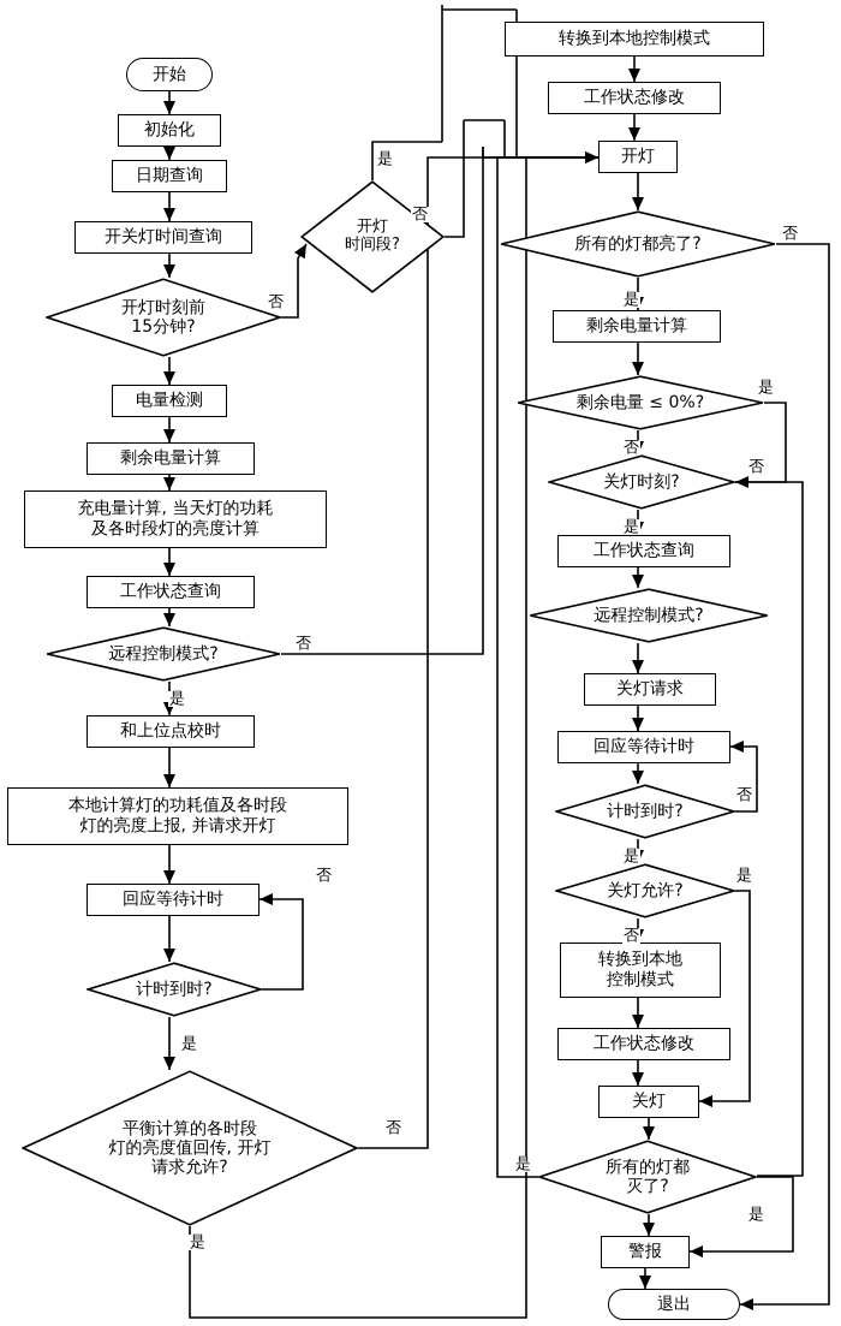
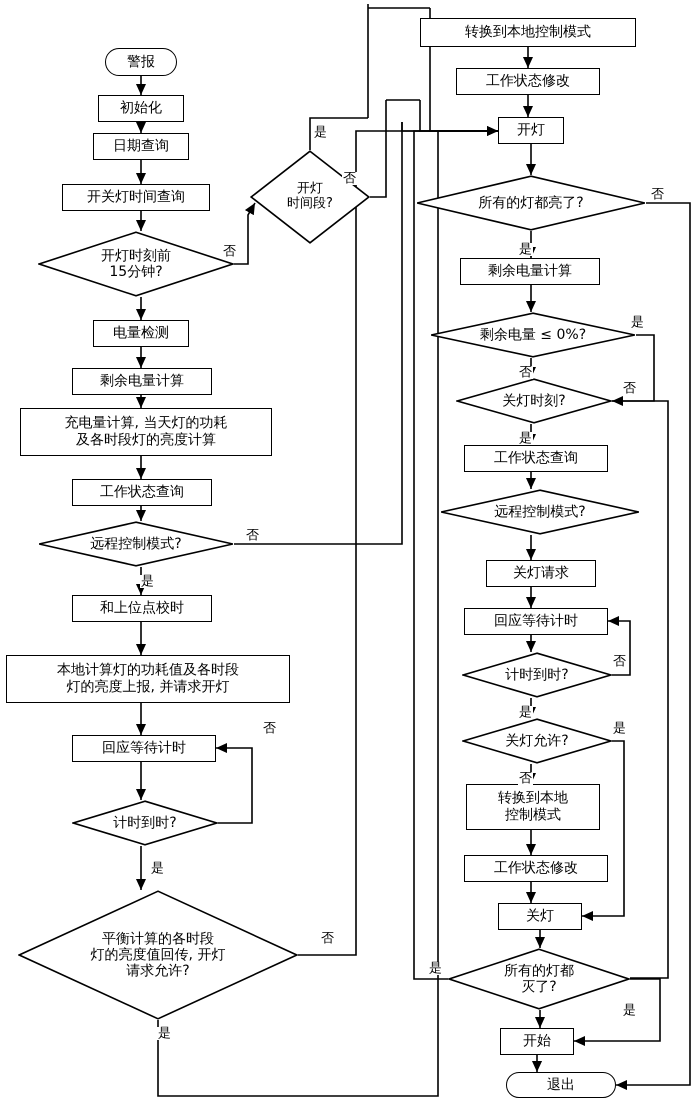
- 开始
+ 警报
  初始化
  日期查询
  开关灯时间查询
  开灯时刻前
  15分钟?
  电量检测
  剩余电量计算
  充电量计算, 当天灯的功耗
  及各时段灯的亮度计算
  工作状态查询
  远程控制模式?
  和上位点校时
  本地计算灯的功耗值及各时段
  灯的亮度上报, 并请求开灯
  回应等待计时
  计时到时?
  平衡计算的各时段
  灯的亮度值回传, 开灯
  请求允许?
  开灯
  时间段?
  转换到本地控制模式
  工作状态修改
  开灯
  所有的灯都亮了?
  剩余电量计算
  剩余电量 ≤ 0%?
  关灯时刻?
  工作状态查询
  远程控制模式?
  关灯请求
  回应等待计时
  计时到时?
  关灯允许?
  转换到本地
  控制模式
  工作状态修改
  关灯
  所有的灯都
  灭了?
- 警报
+ 开始
  退出
  否
  是
  否
  否
  是
  否
  是
  否
  是
  否
  是
  是
  否
  否
  是
  否
  是
  是
  否
  是
  是
